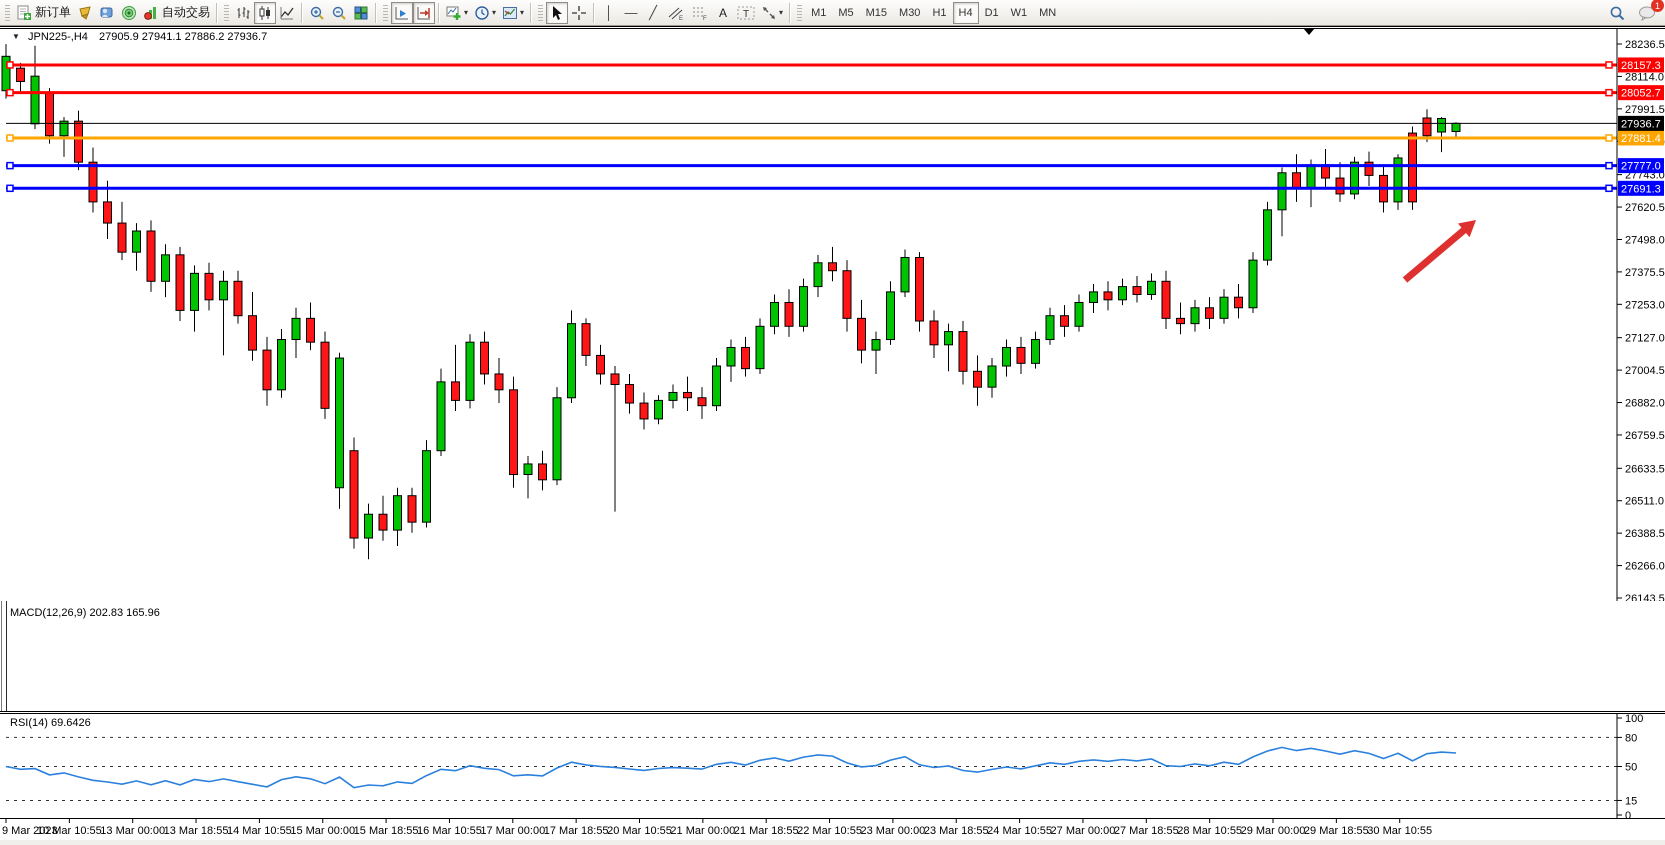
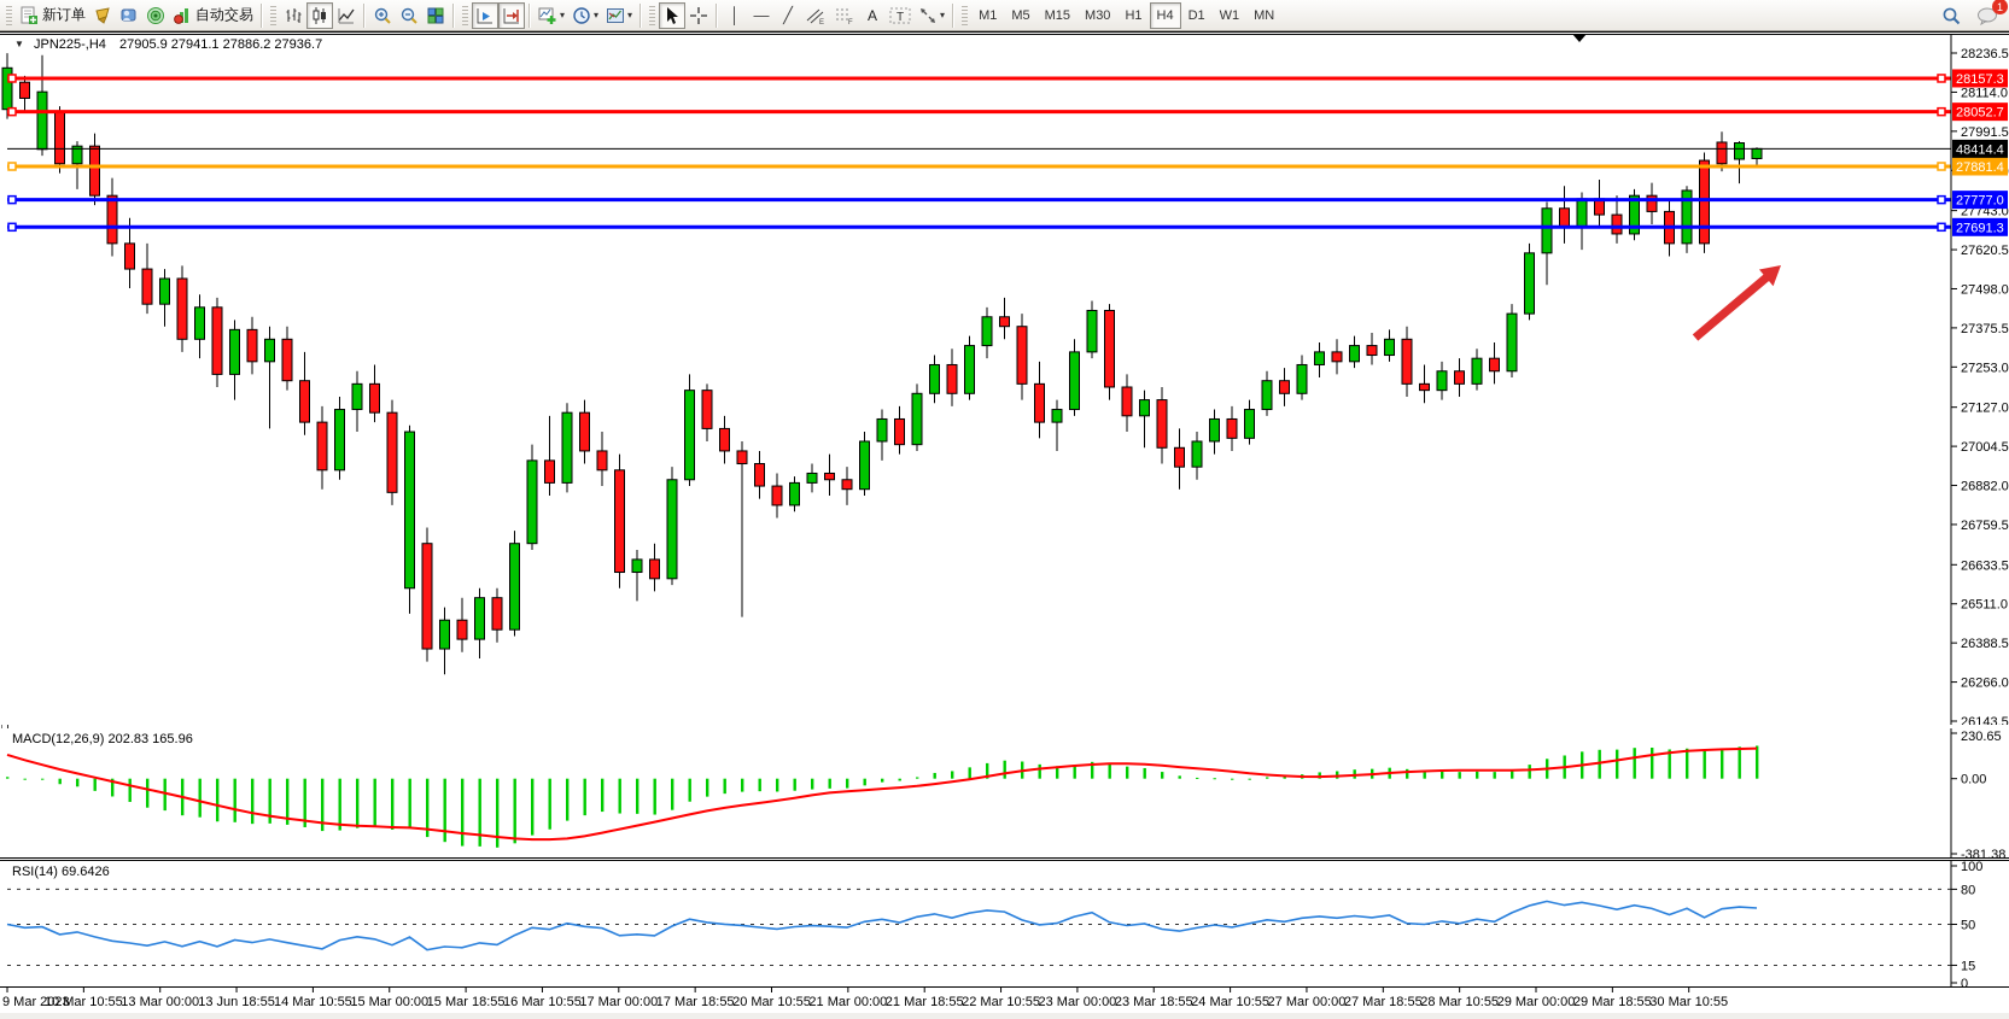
  新订单
  自动交易
  ▾
  ▾
  ▾
  │
  —
  ╱
  A
  T
  ▾
  M1
  M5
  M15
  M30
  H1
  H4
  D1
  W1
  MN
  1
  ▼ JPN225-,H4 27905.9 27941.1 27886.2 27936.7
  28236.5
  28114.0
  27991.5
  27743.0
  27620.5
  27498.0
  27375.5
  27253.0
  27127.0
  27004.5
  26882.0
  26759.5
  26633.5
  26511.0
  26388.5
  26266.0
  26143.5
  28157.3
  28052.7
  27881.4
  27777.0
  27691.3
- 27936.7
+ 48414.4
  MACD(12,26,9) 202.83 165.96
+ 230.65
+ 0.00
+ -381.38
  RSI(14) 69.6426
  100
  80
  50
  15
  0
  9 Mar 2023
  10 Mar 10:55
  13 Mar 00:00
- 13 Mar 18:55
+ 13 Jun 18:55
  14 Mar 10:55
  15 Mar 00:00
  15 Mar 18:55
  16 Mar 10:55
  17 Mar 00:00
  17 Mar 18:55
  20 Mar 10:55
  21 Mar 00:00
  21 Mar 18:55
  22 Mar 10:55
  23 Mar 00:00
  23 Mar 18:55
  24 Mar 10:55
  27 Mar 00:00
  27 Mar 18:55
  28 Mar 10:55
  29 Mar 00:00
  29 Mar 18:55
  30 Mar 10:55
